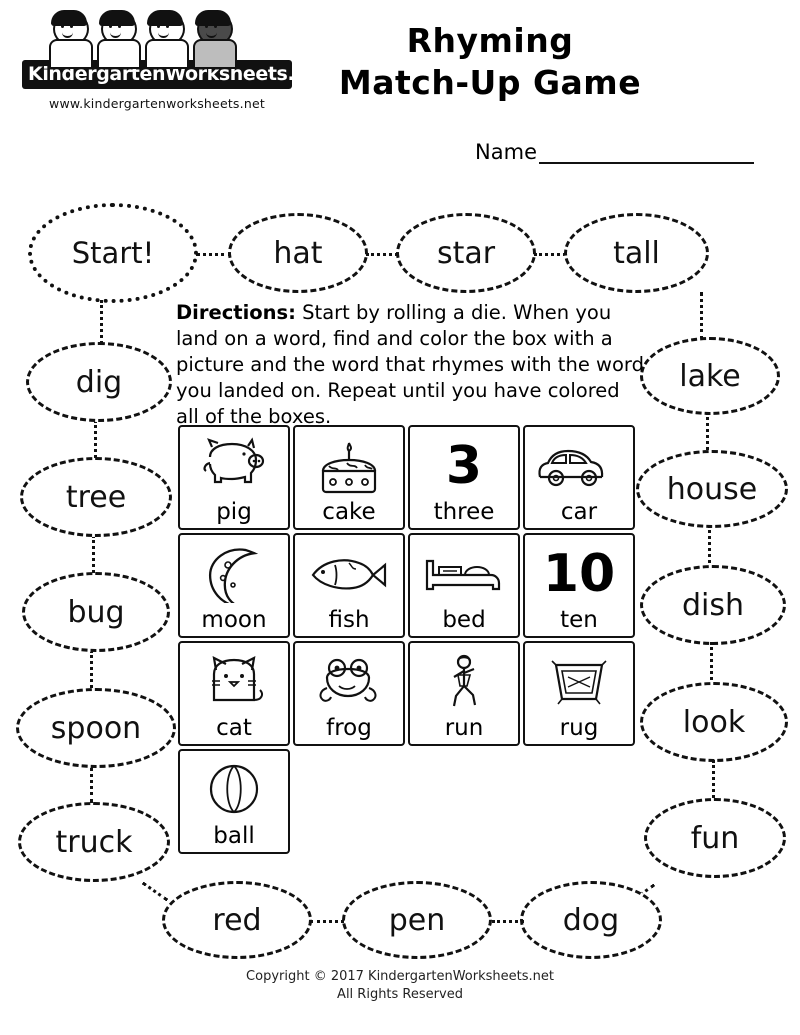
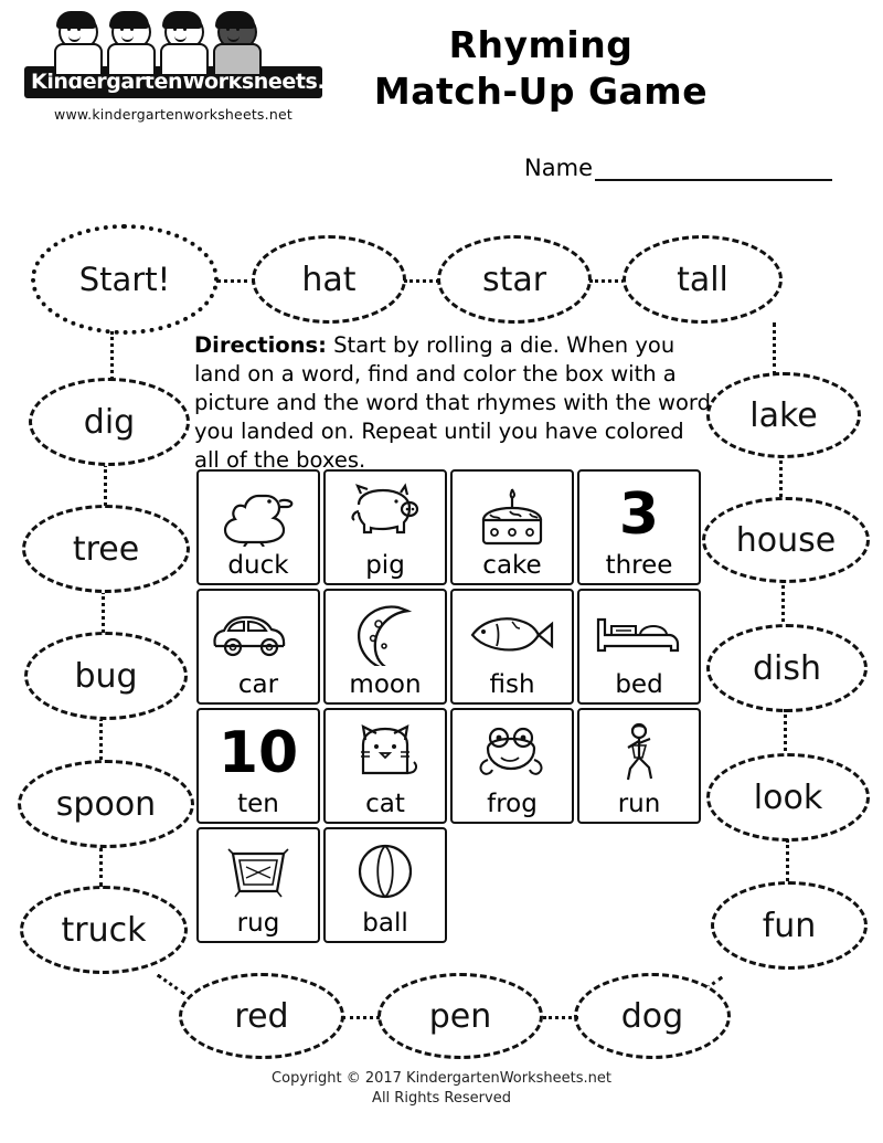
  KindergartenWorksheets.
  www.kindergartenworksheets.net
  Rhyming
  Match-Up Game
  Name
  Start!
  hat
  star
  tall
  lake
  house
  dish
  look
  fun
  dog
  pen
  red
  truck
  spoon
  bug
  tree
  dig
  Directions: Start by rolling a die. When you land on a word, find and color the box with a picture and the word that rhymes with the word you landed on. Repeat until you have colored all of the boxes.
+ duck
  pig
  cake
  3
  three
  car
  moon
  fish
  bed
  10
  ten
  cat
  frog
  run
  rug
  ball
  Copyright © 2017 KindergartenWorksheets.net
  All Rights Reserved
